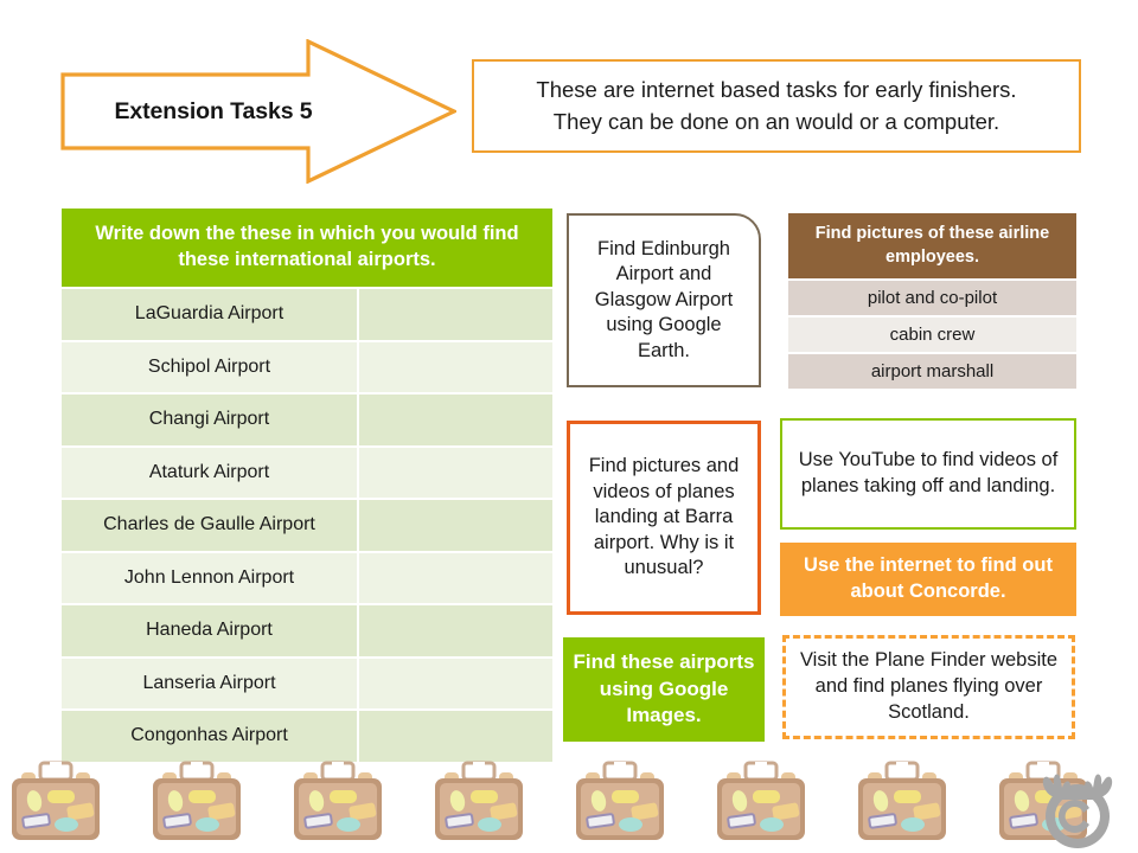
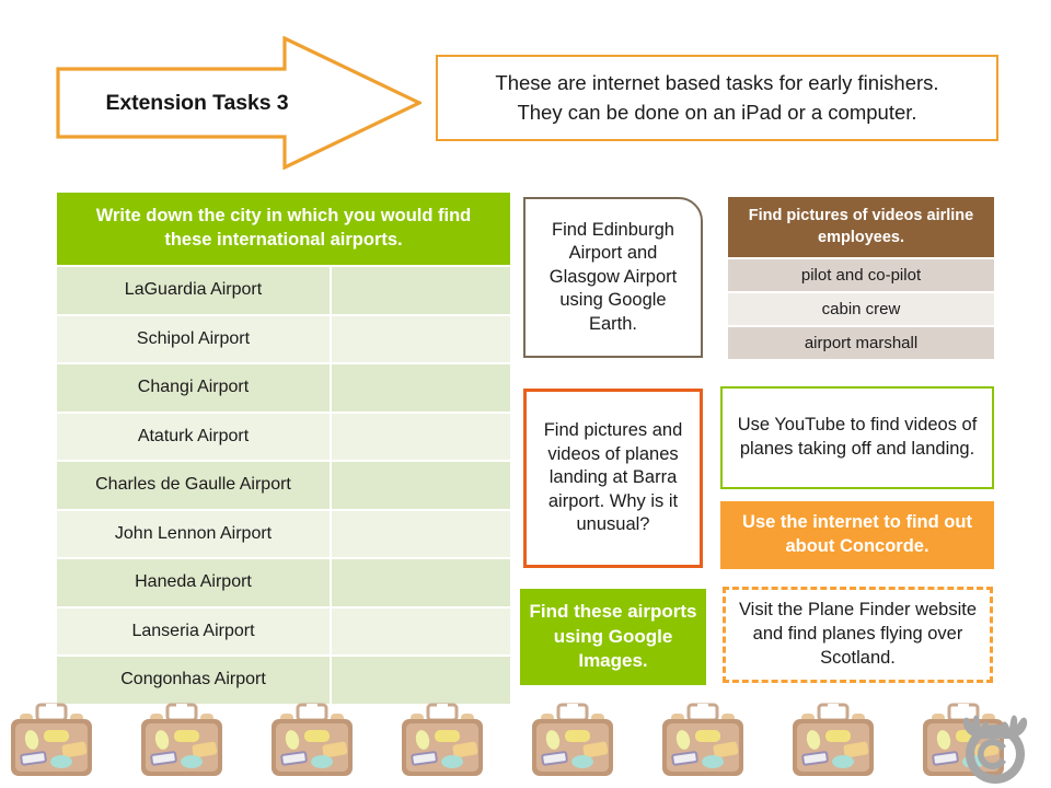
- Extension Tasks 5
+ Extension Tasks 3
  These are internet based tasks for early finishers.
- They can be done on an would or a computer.
+ They can be done on an iPad or a computer.
- Write down the these in which you would find these international airports.
+ Write down the city in which you would find these international airports.
  LaGuardia Airport
  Schipol Airport
  Changi Airport
  Ataturk Airport
  Charles de Gaulle Airport
  John Lennon Airport
  Haneda Airport
  Lanseria Airport
  Congonhas Airport
  Find Edinburgh Airport and Glasgow Airport using Google Earth.
  Find pictures and videos of planes landing at Barra airport. Why is it unusual?
  Find these airports using Google Images.
- Find pictures of these airline employees.
+ Find pictures of videos airline employees.
  pilot and co-pilot
  cabin crew
  airport marshall
  Use YouTube to find videos of planes taking off and landing.
  Use the internet to find out about Concorde.
  Visit the Plane Finder website and find planes flying over Scotland.
